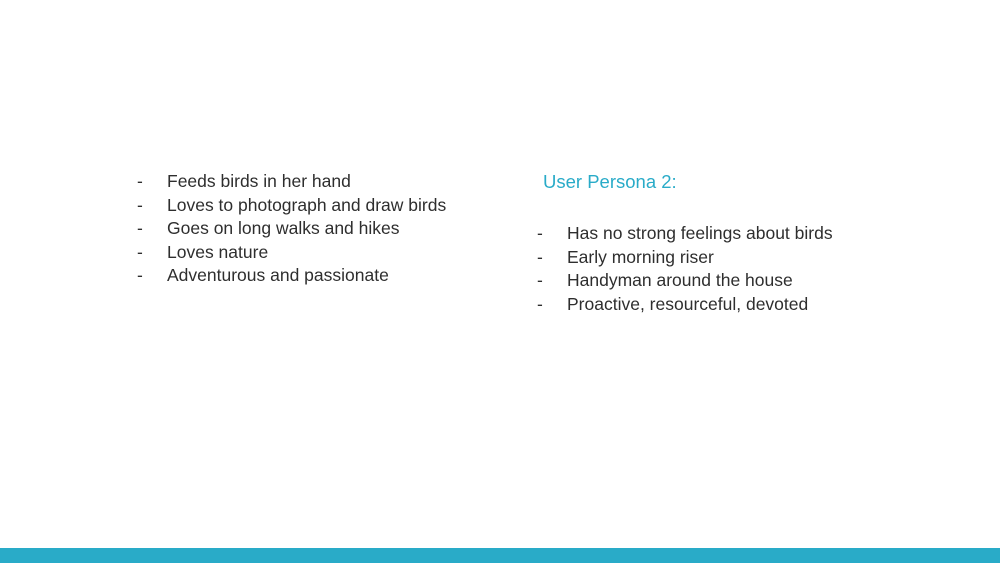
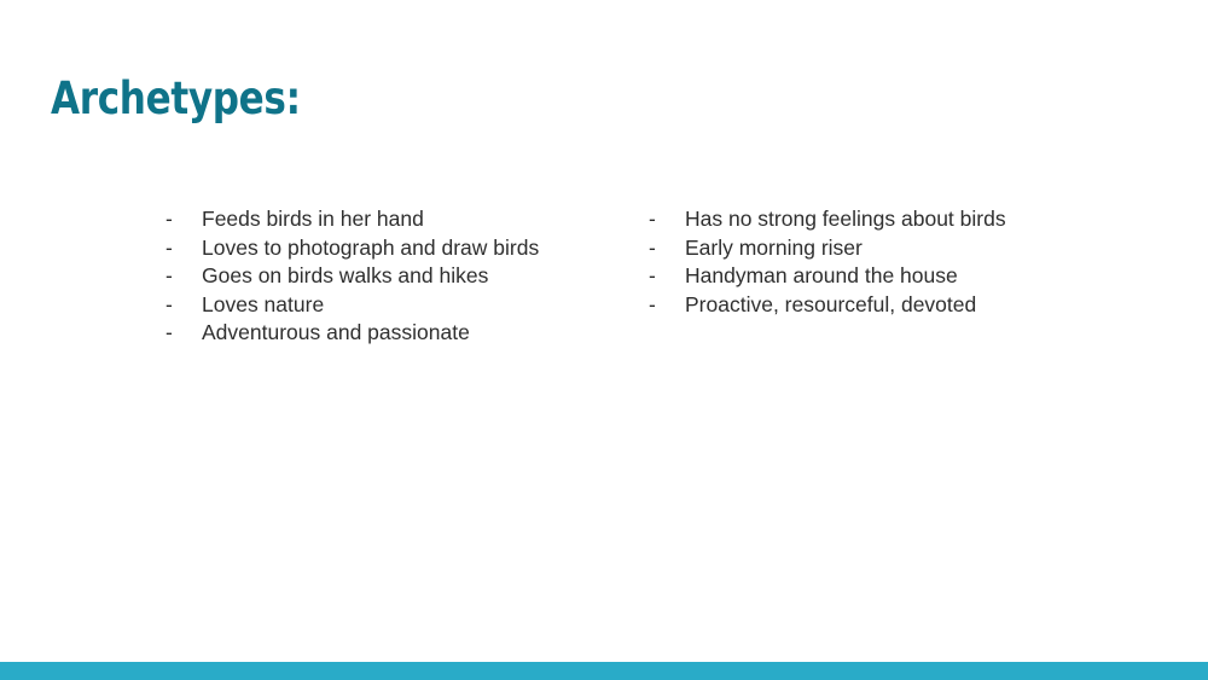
+ Archetypes:
  -
  Feeds birds in her hand
  -
  Loves to photograph and draw birds
  -
- Goes on long walks and hikes
+ Goes on birds walks and hikes
  -
  Loves nature
  -
  Adventurous and passionate
- User Persona 2:
  -
  Has no strong feelings about birds
  -
  Early morning riser
  -
  Handyman around the house
  -
  Proactive, resourceful, devoted
